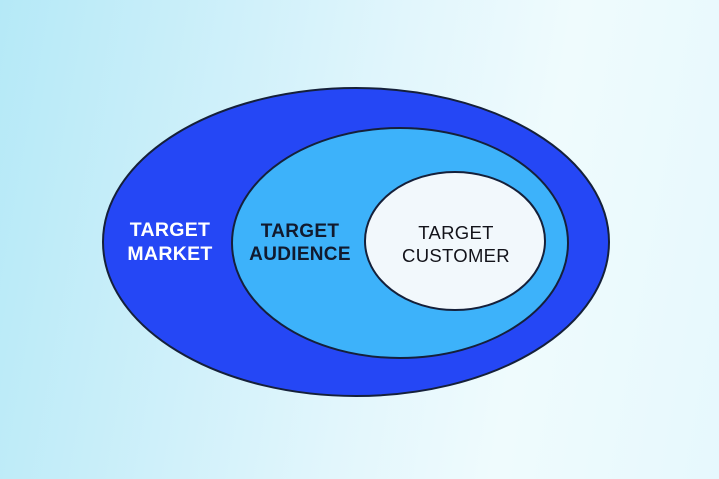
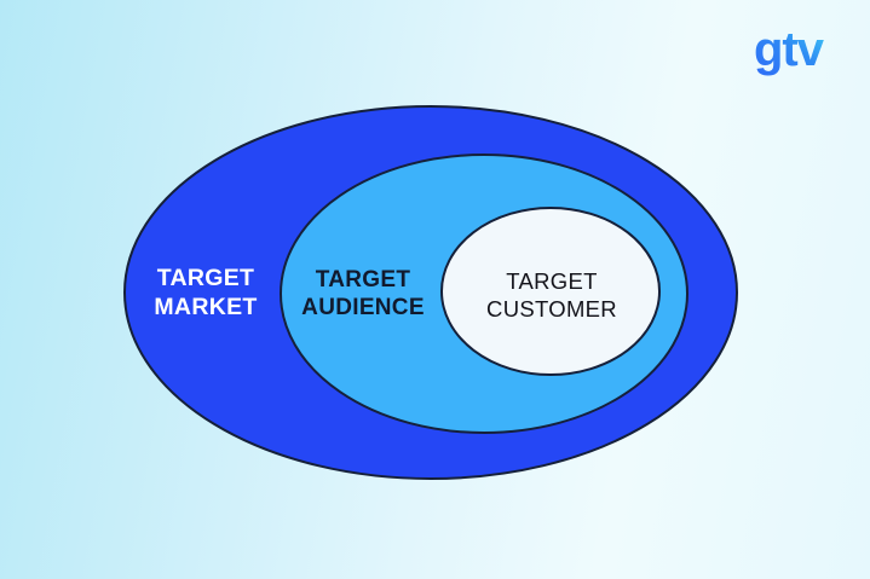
  TARGET
  MARKET
  TARGET
  AUDIENCE
  TARGET
  CUSTOMER
+ gtv
